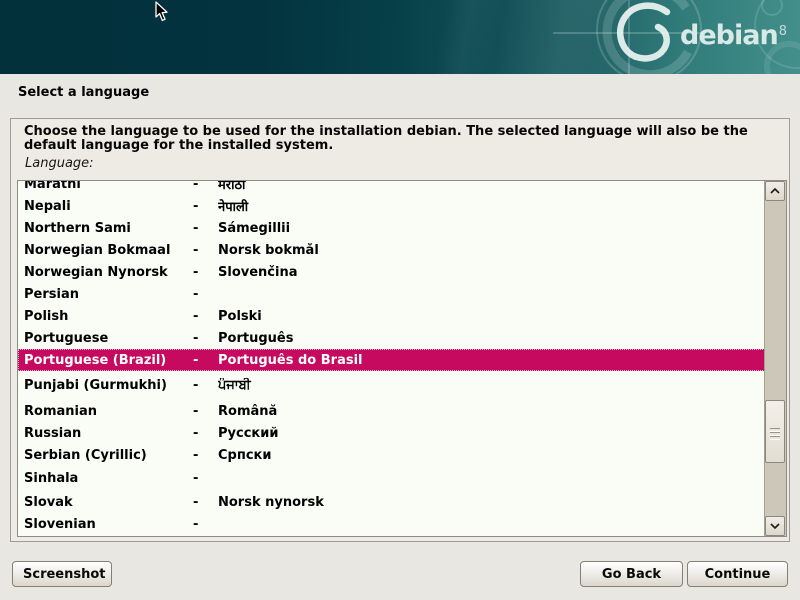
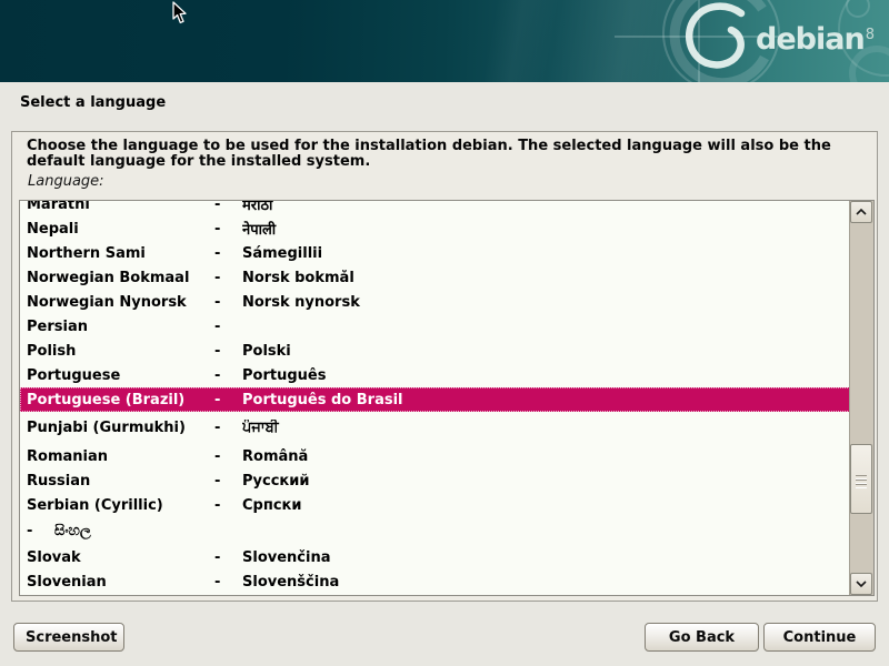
  debian8
  Select a language
  Choose the language to be used for the installation debian. The selected language will also be the default language for the installed system.
  Language:
  Marathi
  -
  मराठी
  Nepali
  -
  नेपाली
  Northern Sami
  -
  Sámegillii
  Norwegian Bokmaal
  -
  Norsk bokmål
  Norwegian Nynorsk
  -
- Slovenčina
+ Norsk nynorsk
  Persian
  -
  Polish
  -
  Polski
  Portuguese
  -
  Português
  Portuguese (Brazil)
  -
  Português do Brasil
  Punjabi (Gurmukhi)
  -
  ਪੰਜਾਬੀ
  Romanian
  -
  Română
  Russian
  -
  Русский
  Serbian (Cyrillic)
  -
  Српски
- Sinhala
  -
+ සිංහල
  Slovak
  -
- Norsk nynorsk
+ Slovenčina
  Slovenian
  -
+ Slovenščina
  Screenshot
  Go Back
  Continue
